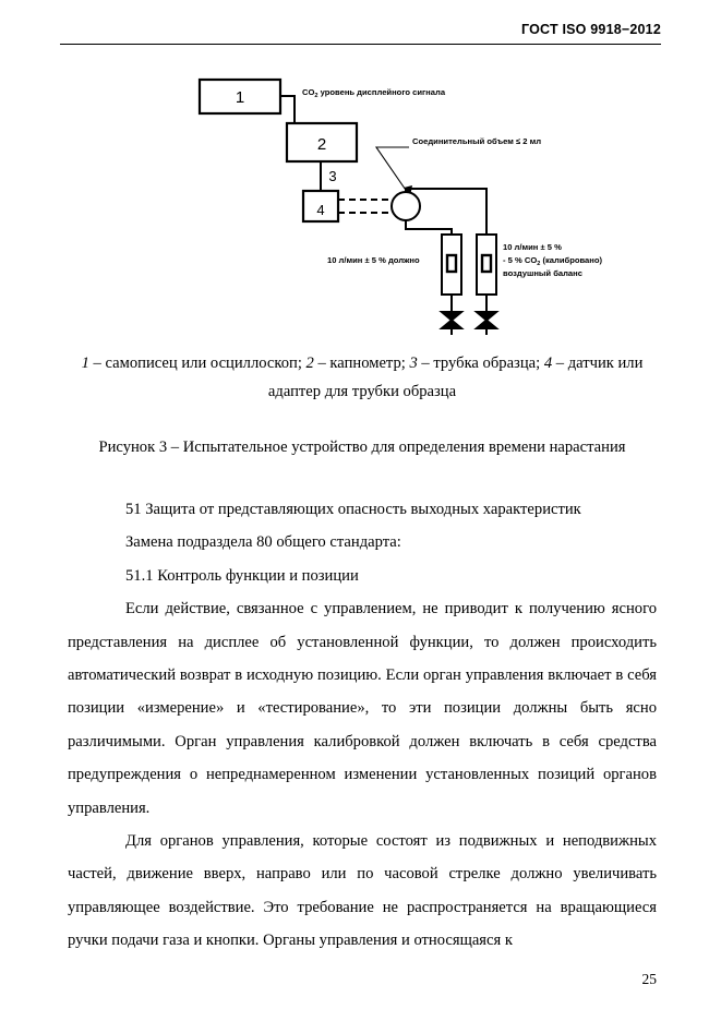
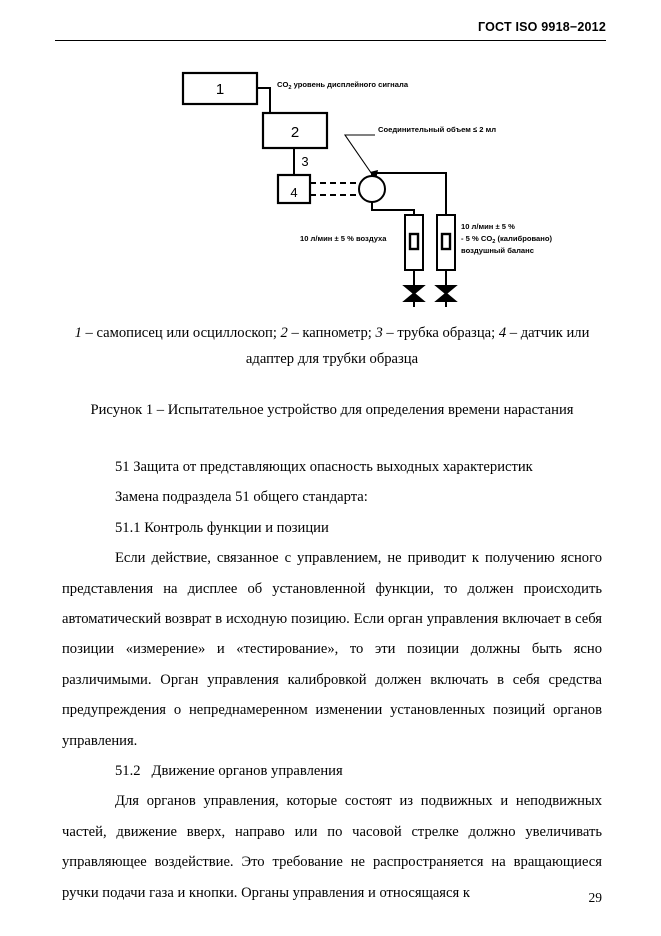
  ГОСТ ISO 9918−2012
  1
  CO уровень дисплейного сигнала
  2
  3
  4
  Соединительный объем ≤ 2 мл
- 10 л/мин ± 5 % должно
+ 10 л/мин ± 5 % воздуха
  10 л/мин ± 5 %
  - 5 % CO (калибровано)
  воздушный баланс
  1 – самописец или осциллоскоп; 2 – капнометр; 3 – трубка образца; 4 – датчик или
  адаптер для трубки образца
- Рисунок 3 – Испытательное устройство для определения времени нарастания
+ Рисунок 1 – Испытательное устройство для определения времени нарастания
  51 Защита от представляющих опасность выходных характеристик
- Замена подраздела 80 общего стандарта:
+ Замена подраздела 51 общего стандарта:
  51.1 Контроль функции и позиции
  Если действие, связанное с управлением, не приводит к получению ясного представления на дисплее об установленной функции, то должен происходить автоматический возврат в исходную позицию. Если орган управления включает в себя позиции «измерение» и «тестирование», то эти позиции должны быть ясно различимыми. Орган управления калибровкой должен включать в себя средства предупреждения о непреднамеренном изменении установленных позиций органов управления.
+ 51.2 Движение органов управления
  Для органов управления, которые состоят из подвижных и неподвижных частей, движение вверх, направо или по часовой стрелке должно увеличивать управляющее воздействие. Это требование не распространяется на вращающиеся ручки подачи газа и кнопки. Органы управления и относящаяся к
- 25
+ 29
